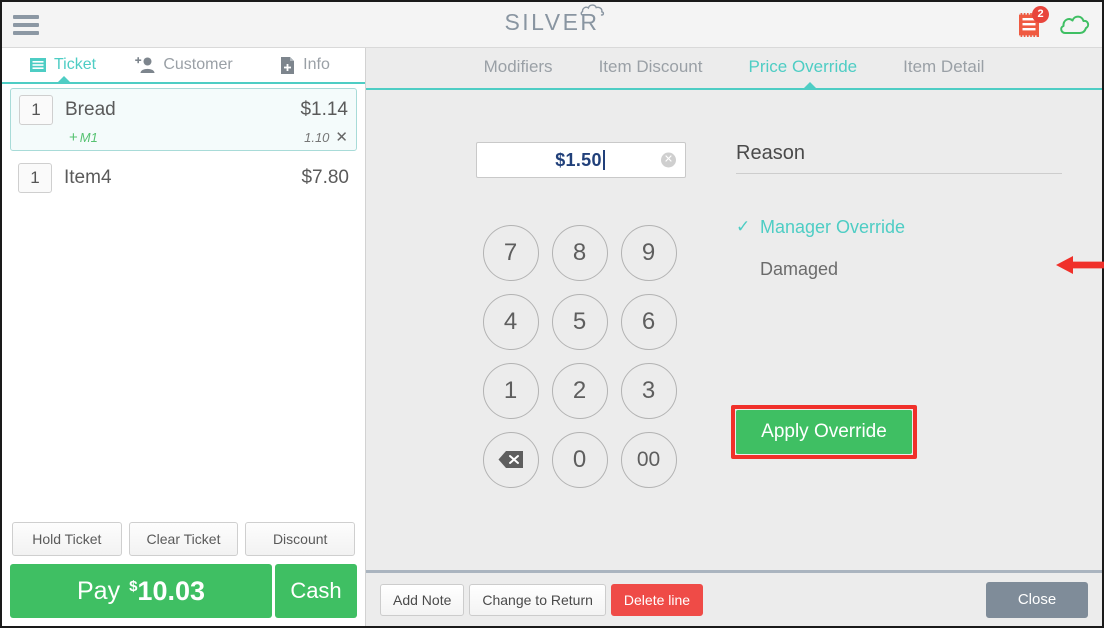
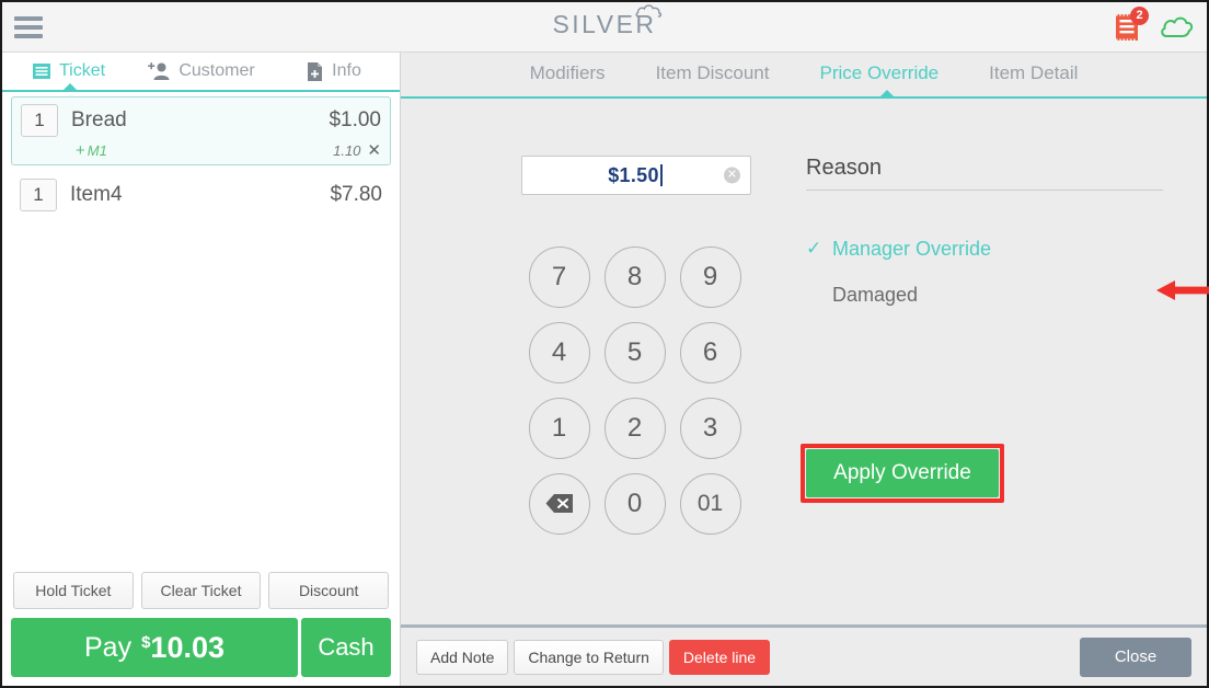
  SILVER
  2
  Ticket
  Customer
  Info
  1
  Bread
- $1.14
+ $1.00
  + M1
  1.10
  ✕
  1
  Item4
  $7.80
  Hold Ticket
  Clear Ticket
  Discount
  Pay
  $10.03
  Cash
  Modifiers
  Item Discount
  Price Override
  Item Detail
  $1.50
  ✕
  7
  8
  9
  4
  5
  6
  1
  2
  3
  0
- 00
+ 01
  Reason
  ✓
  Manager Override
  Damaged
  Apply Override
  Add Note
  Change to Return
  Delete line
  Close
